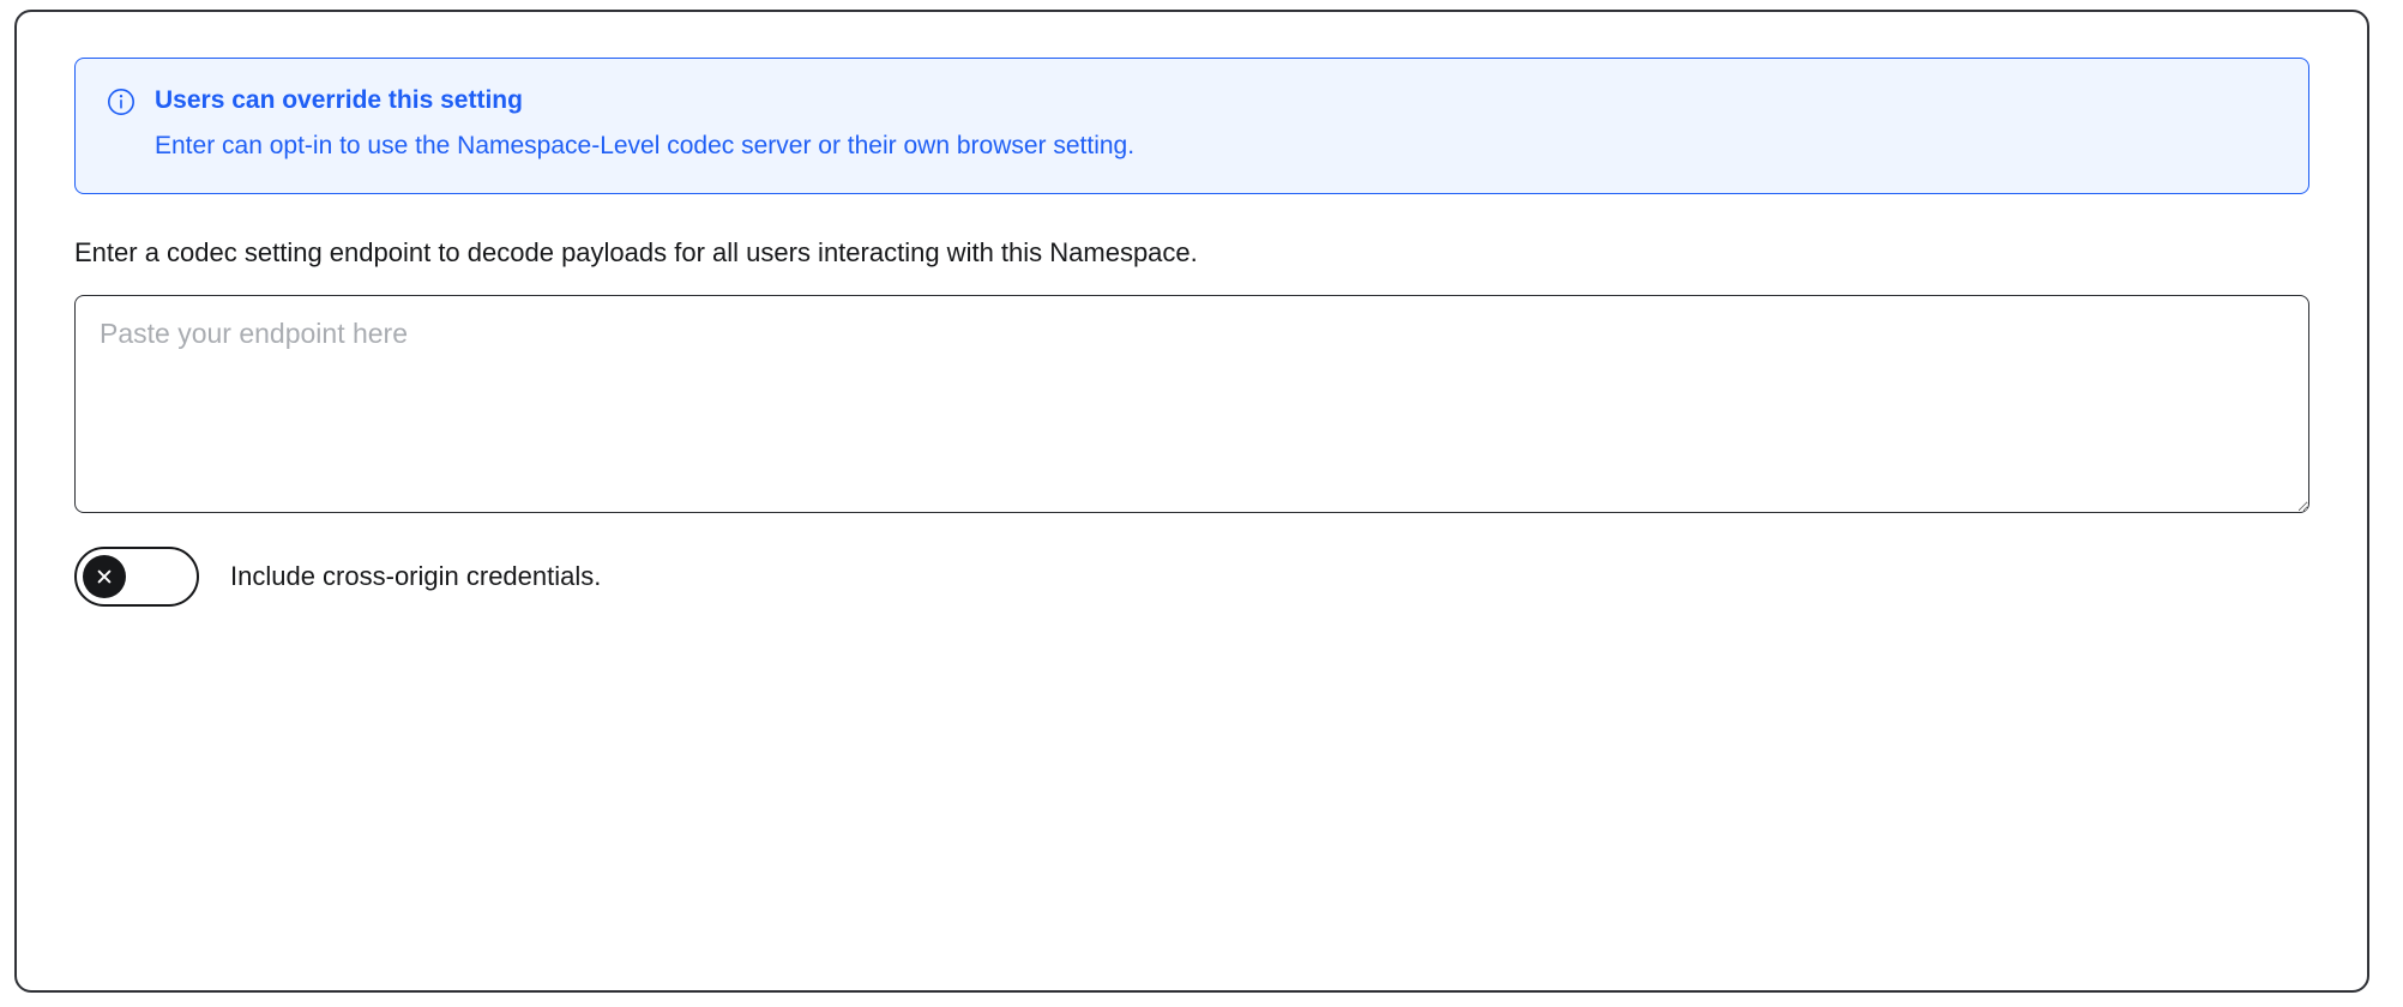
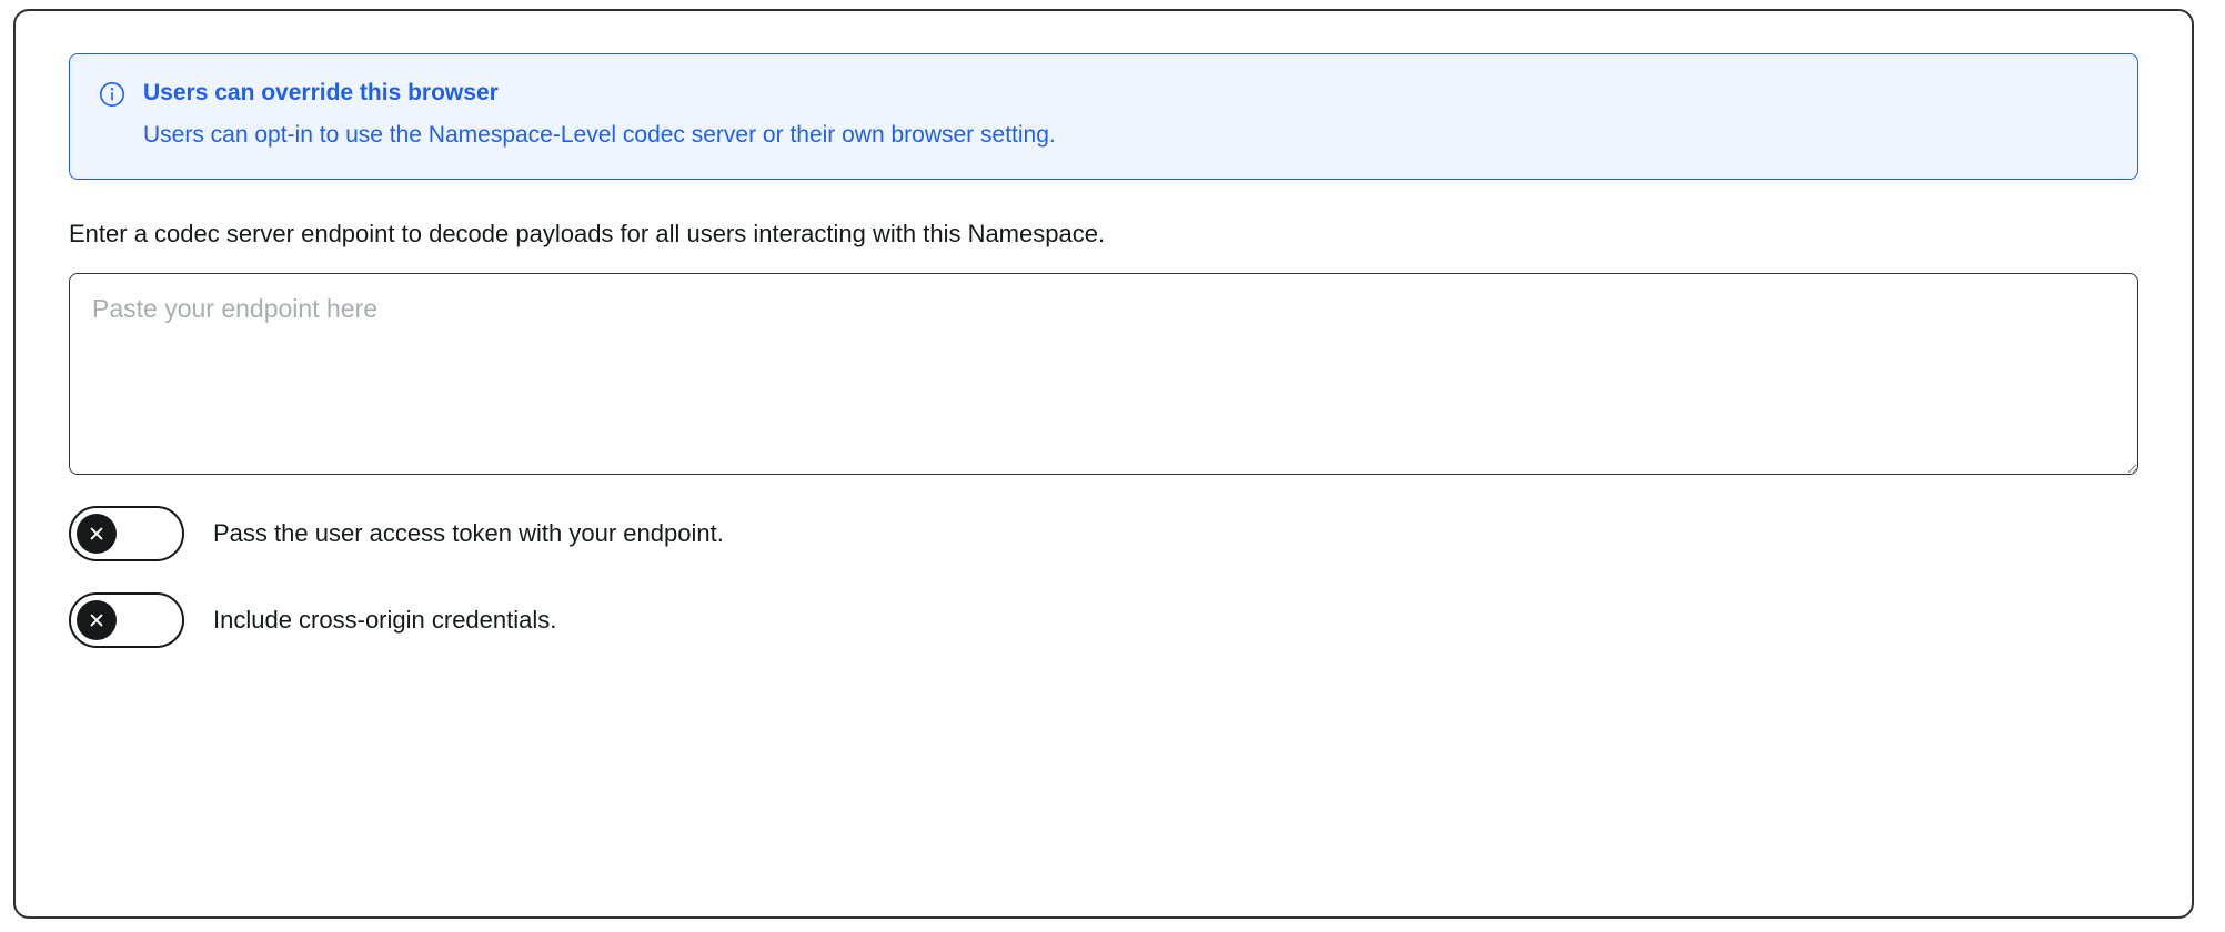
- Users can override this setting
+ Users can override this browser
- Enter can opt-in to use the Namespace-Level codec server or their own browser setting.
+ Users can opt-in to use the Namespace-Level codec server or their own browser setting.
- Enter a codec setting endpoint to decode payloads for all users interacting with this Namespace.
+ Enter a codec server endpoint to decode payloads for all users interacting with this Namespace.
  Paste your endpoint here
+ Pass the user access token with your endpoint.
  Include cross-origin credentials.
